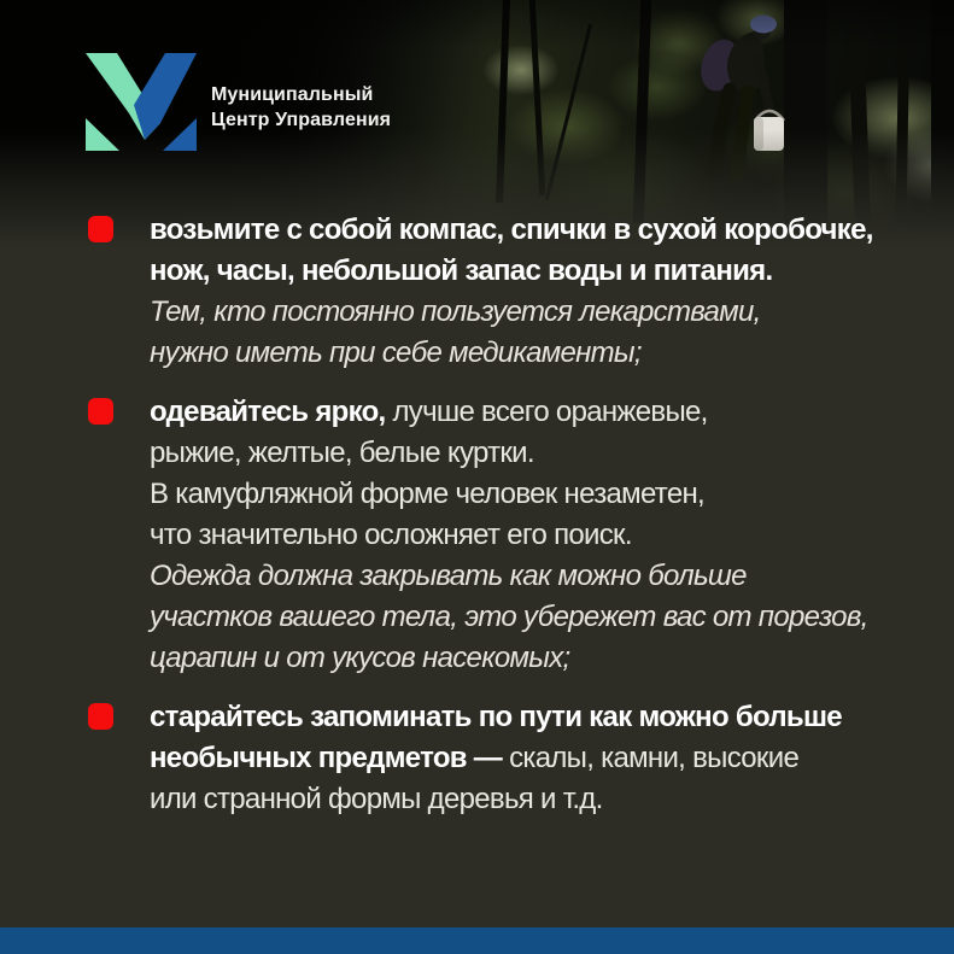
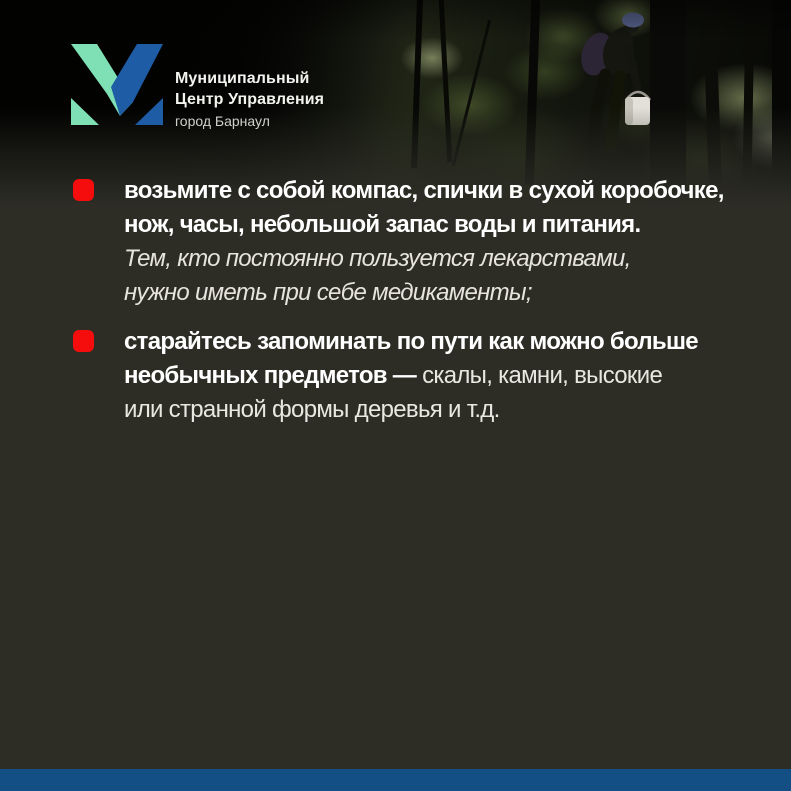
  Муниципальный
  Центр Управления
+ город Барнаул
  возьмите с собой компас, спички в сухой коробочке,
  нож, часы, небольшой запас воды и питания.
  Тем, кто постоянно пользуется лекарствами,
  нужно иметь при себе медикаменты;
- одевайтесь ярко, лучше всего оранжевые,
- рыжие, желтые, белые куртки.
- В камуфляжной форме человек незаметен,
- что значительно осложняет его поиск.
- Одежда должна закрывать как можно больше
- участков вашего тела, это убережет вас от порезов,
- царапин и от укусов насекомых;
  старайтесь запоминать по пути как можно больше
  необычных предметов — скалы, камни, высокие
  или странной формы деревья и т.д.
